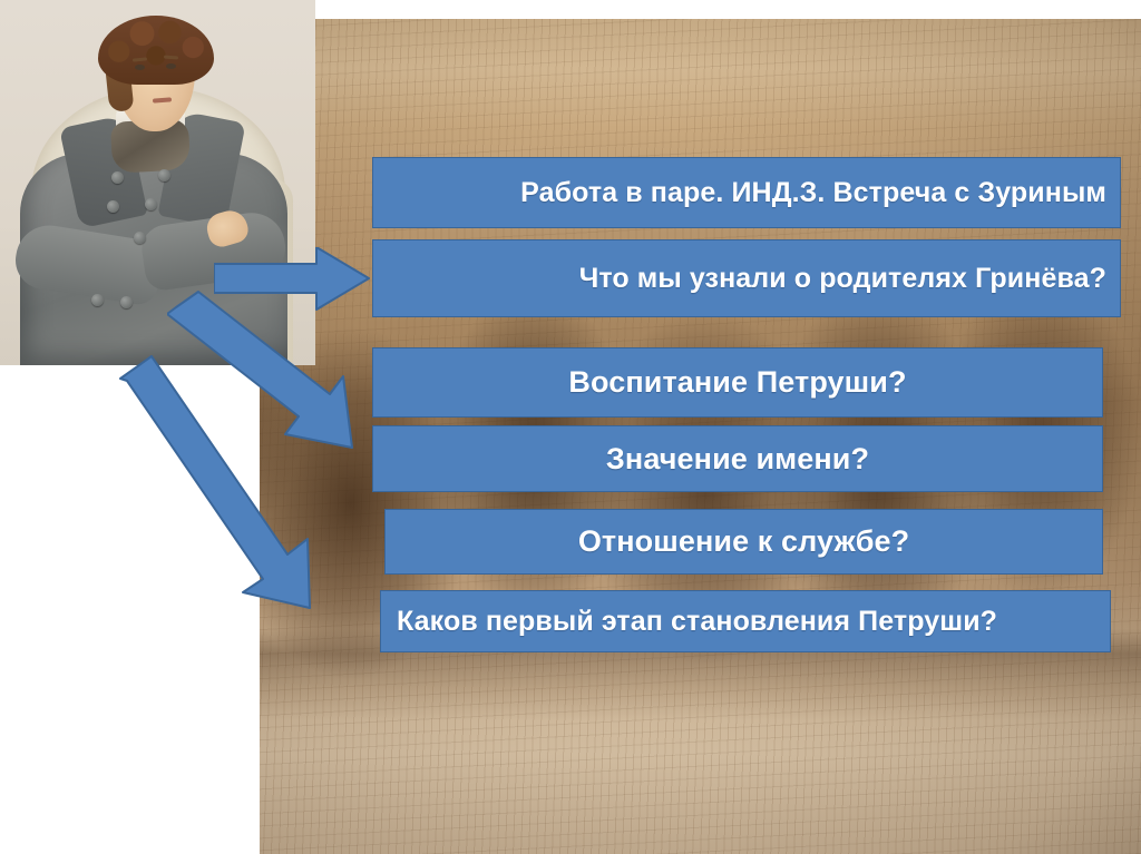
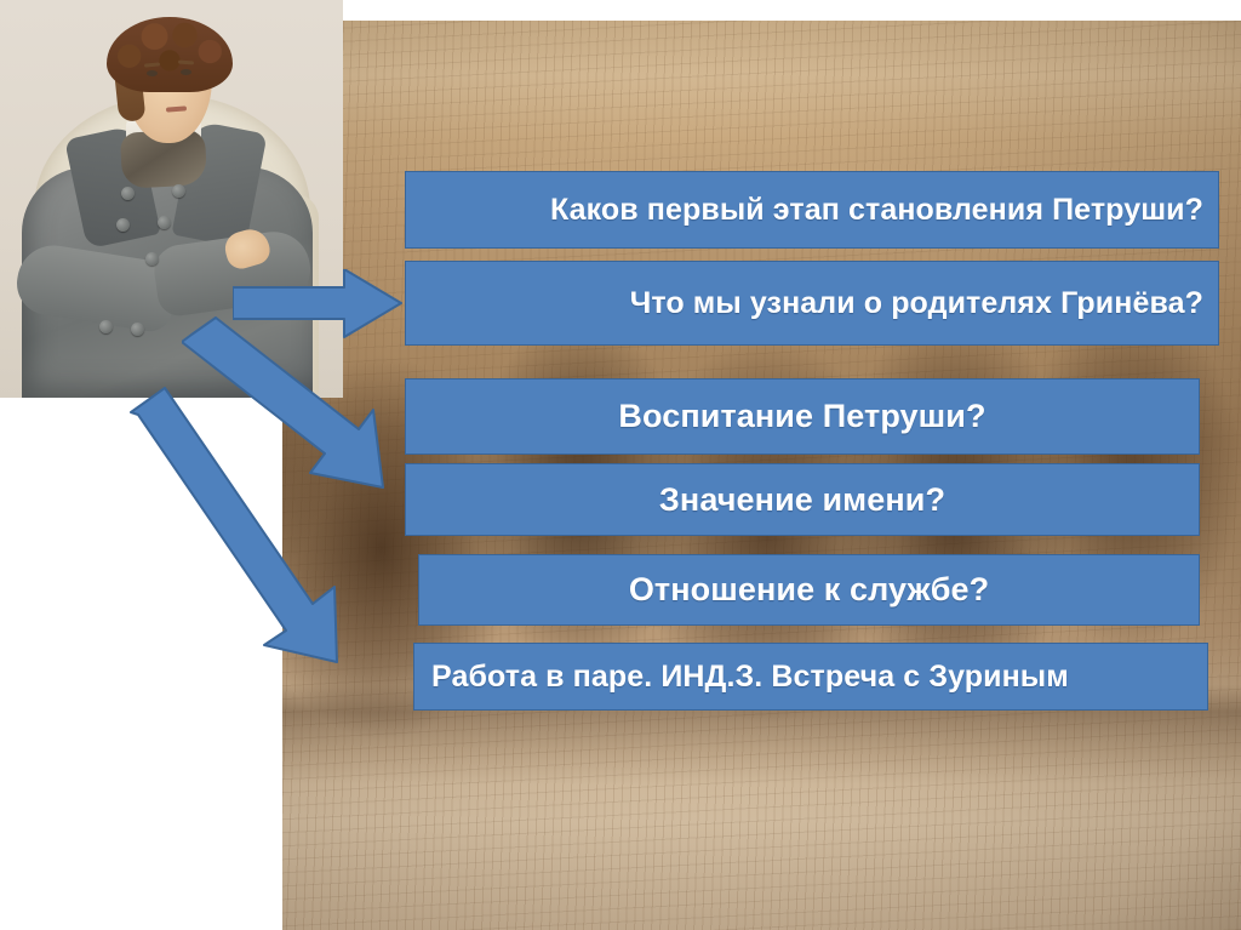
- Работа в паре. ИНД.З. Встреча с Зуриным
+ Каков первый этап становления Петруши?
  Что мы узнали о родителях Гринёва?
  Воспитание Петруши?
  Значение имени?
  Отношение к службе?
- Каков первый этап становления Петруши?
+ Работа в паре. ИНД.З. Встреча с Зуриным
